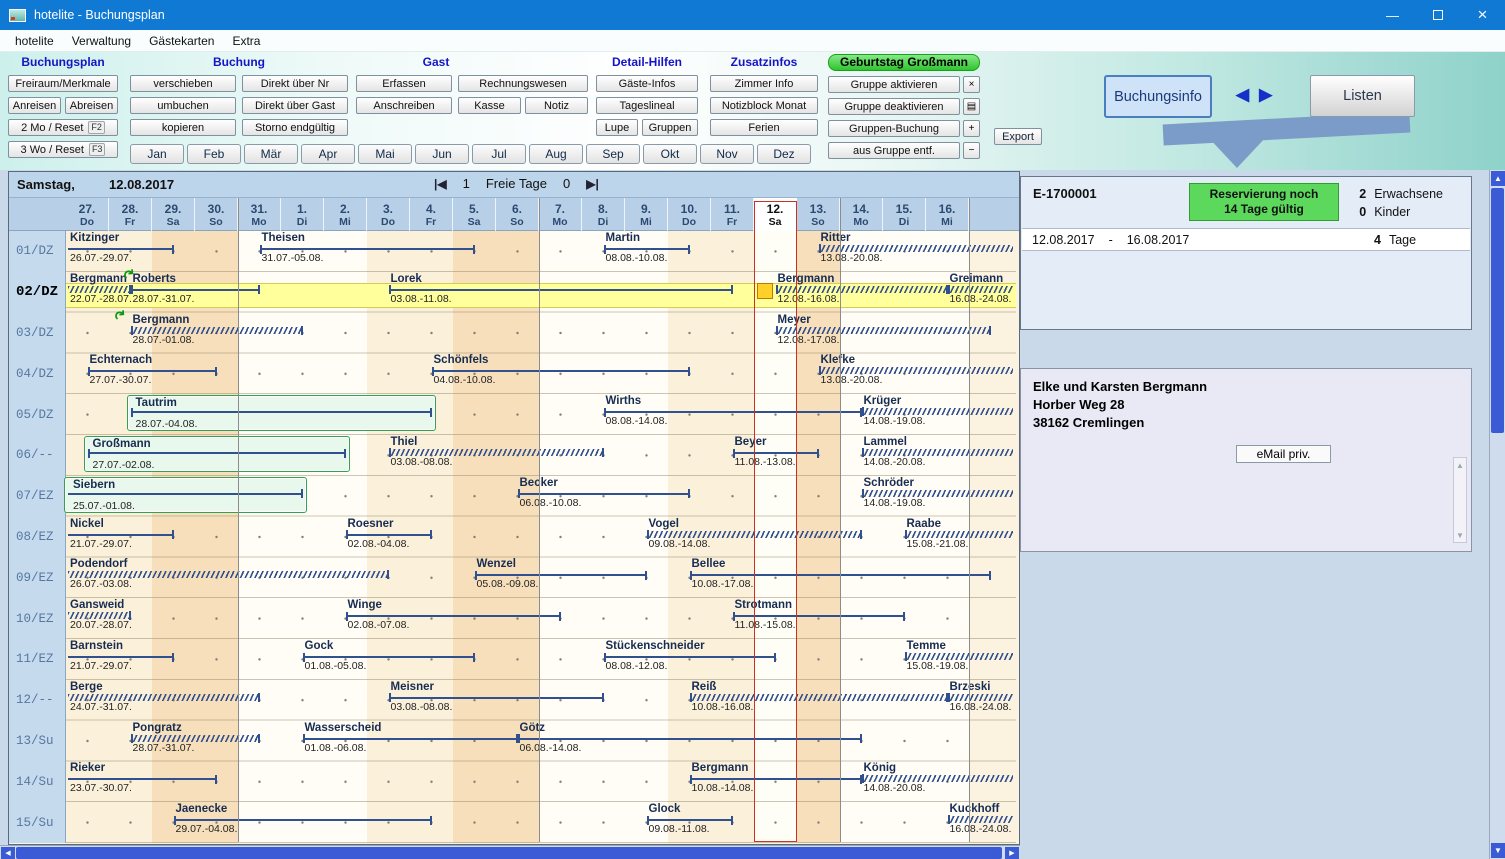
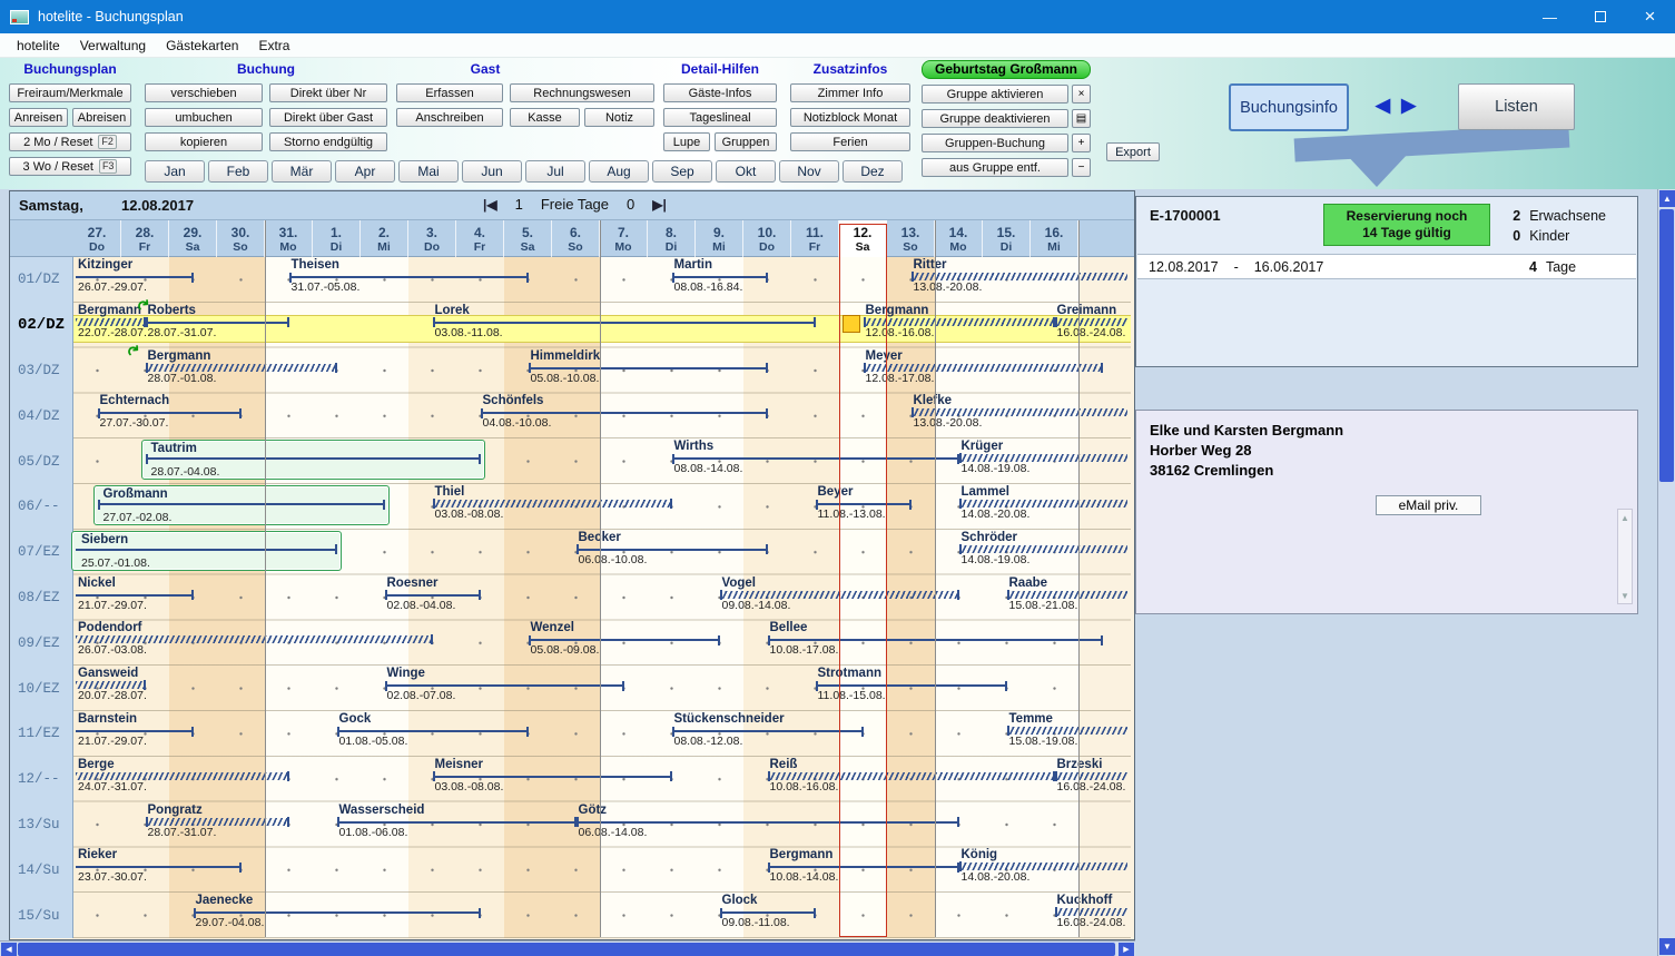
  hotelite - Buchungsplan
  —
  ×
  hotelite
  Verwaltung
  Gästekarten
  Extra
  Buchungsplan
  Freiraum/Merkmale
  Anreisen
  Abreisen
  2 Mo / Reset
  F2
  3 Wo / Reset
  F3
  Buchung
  verschieben
  umbuchen
  kopieren
  Direkt über Nr
  Direkt über Gast
  Storno endgültig
  Gast
  Erfassen
  Anschreiben
  Rechnungswesen
  Kasse
  Notiz
  Detail-Hilfen
  Gäste-Infos
  Tageslineal
  Lupe
  Gruppen
  Zusatzinfos
  Zimmer Info
  Notizblock Monat
  Ferien
  Geburtstag Großmann
  Gruppe aktivieren
  ×
  Gruppe deaktivieren
  ▤
  Gruppen-Buchung
  +
  aus Gruppe entf.
  −
  Export
  Buchungsinfo
  ◀
  ▶
  Listen
  Jan
  Feb
  Mär
  Apr
  Mai
  Jun
  Jul
  Aug
  Sep
  Okt
  Nov
  Dez
  Samstag,
  12.08.2017
  |◀
  1
  Freie Tage
  0
  ▶|
  27.
  Do
  28.
  Fr
  29.
  Sa
  30.
  So
  31.
  Mo
  1.
  Di
  2.
  Mi
  3.
  Do
  4.
  Fr
  5.
  Sa
  6.
  So
  7.
  Mo
  8.
  Di
  9.
  Mi
  10.
  Do
  11.
  Fr
  12.
  Sa
  13.
  So
  14.
  Mo
  15.
  Di
  16.
  Mi
  01/DZ
  02/DZ
  03/DZ
  04/DZ
  05/DZ
  06/--
  07/EZ
  08/EZ
  09/EZ
  10/EZ
  11/EZ
  12/--
  13/Su
  14/Su
  15/Su
  Kitzinger
  26.07.-29.07.
  Theisen
  31.07.-05.08.
  Martin
- 08.08.-10.08.
+ 08.08.-16.84.
  Ritter
  13.08.-20.08.
  Bergmann
  22.07.-28.07.
  Roberts
  28.07.-31.07.
  Lorek
  03.08.-11.08.
  Bergmann
  12.08.-16.08.
  Greimann
  16.08.-24.08.
  Bergmann
  28.07.-01.08.
+ Himmeldirk
+ 05.08.-10.08.
  Meyer
  12.08.-17.08.
  Echternach
  27.07.-30.07.
  Schönfels
  04.08.-10.08.
  Kleke
  13.08.-20.08.
  Tautrim
  28.07.-04.08.
  Wirths
  08.08.-14.08.
  Krüger
  14.08.-19.08.
  Großmann
  27.07.-02.08.
  Thiel
  03.08.-08.08.
  Beyer
  11.08.-13.08.
  Lammel
  14.08.-20.08.
  Siebern
  25.07.-01.08.
  Becker
  06.08.-10.08.
  Schröder
  14.08.-19.08.
  Nickel
  21.07.-29.07.
  Roesner
  02.08.-04.08.
  Vogel
  09.08.-14.08.
  Raabe
  15.08.-21.08.
  Podendorf
  26.07.-03.08.
  Wenzel
  05.08.-09.08.
  Bellee
  10.08.-17.08.
  Gansweid
  20.07.-28.07.
  Winge
  02.08.-07.08.
  Strotmann
  11.08.-15.08.
  Barnstein
  21.07.-29.07.
  Gock
  01.08.-05.08.
  Stückenschneider
  08.08.-12.08.
  Temme
  15.08.-19.08.
  Berge
  24.07.-31.07.
  Meisner
  03.08.-08.08.
  Reiß
  10.08.-16.08.
  Brzeski
  16.08.-24.08.
  Pongratz
  28.07.-31.07.
  Wasserscheid
  01.08.-06.08.
  Götz
  06.08.-14.08.
  Rieker
  23.07.-30.07.
  Bergmann
  10.08.-14.08.
  König
  14.08.-20.08.
  Jaenecke
  29.07.-04.08.
  Glock
  09.08.-11.08.
  Kukhoff
  16.08.-24.08.
  E-1700001
  Reservierung noch
  14 Tage gültig
  2
  Erwachsene
  0
  Kinder
  12.08.2017
  -
- 16.08.2017
+ 16.06.2017
  4
  Tage
  Elke und Karsten Bergmann
  Horber Weg 28
  38162 Cremlingen
  eMail priv.
  ▲
  ▼
  ▲
  ▼
